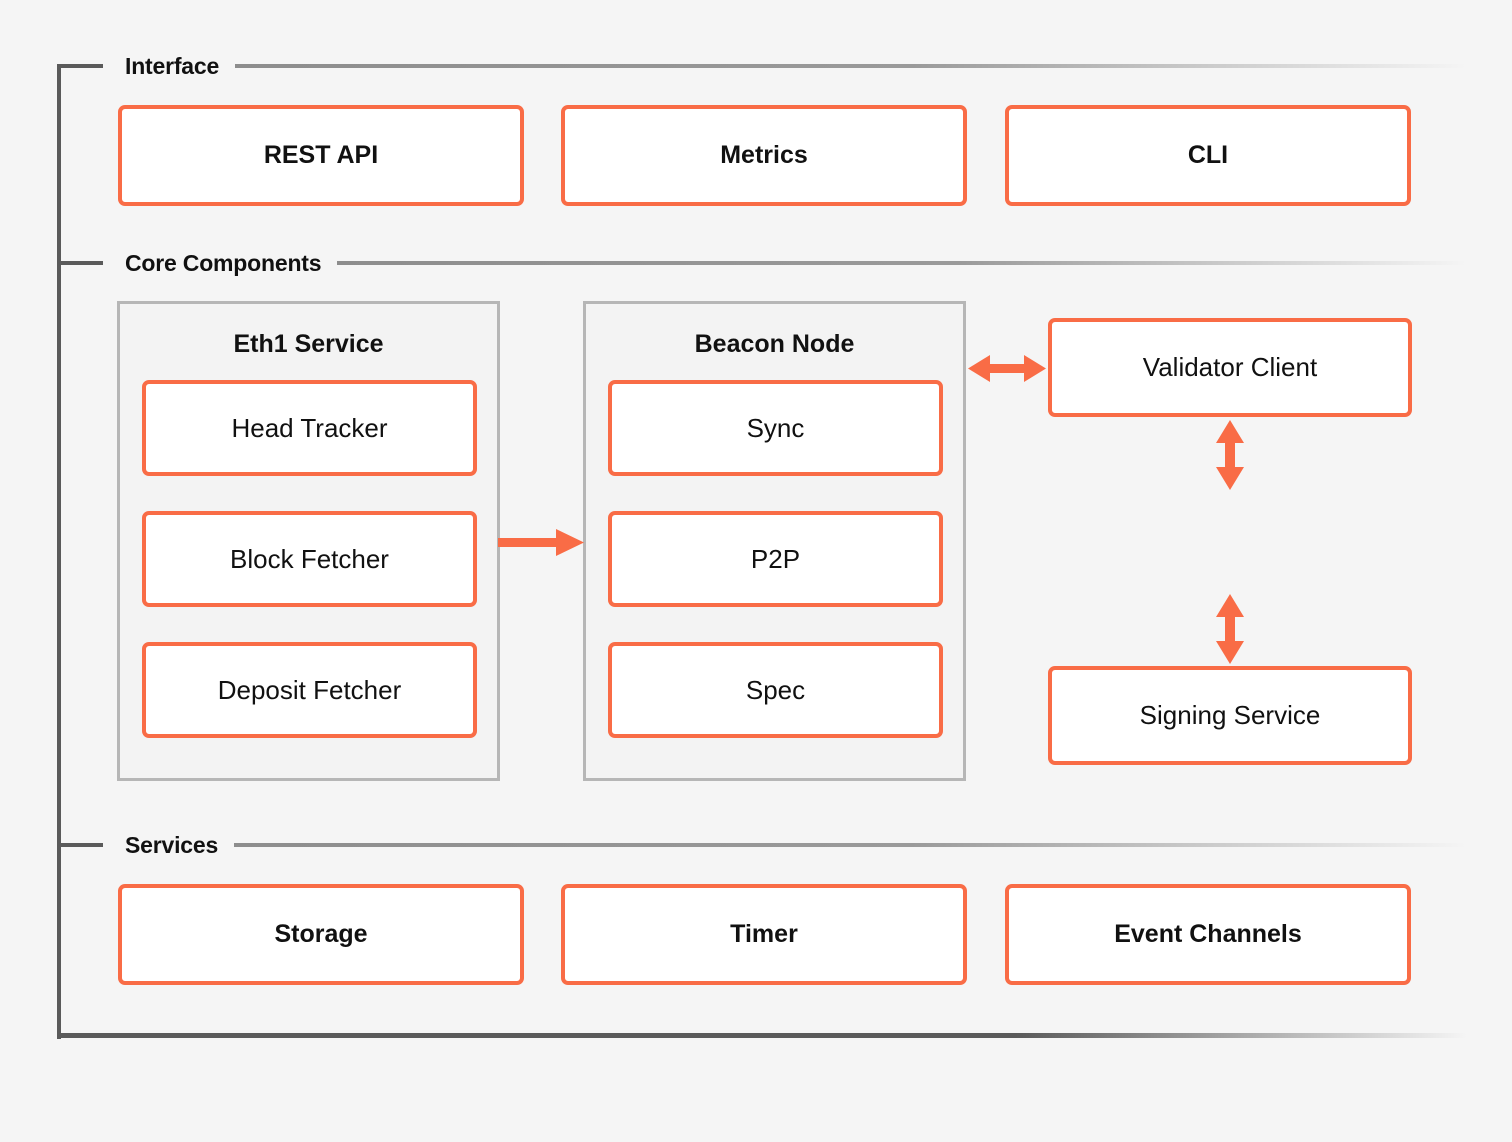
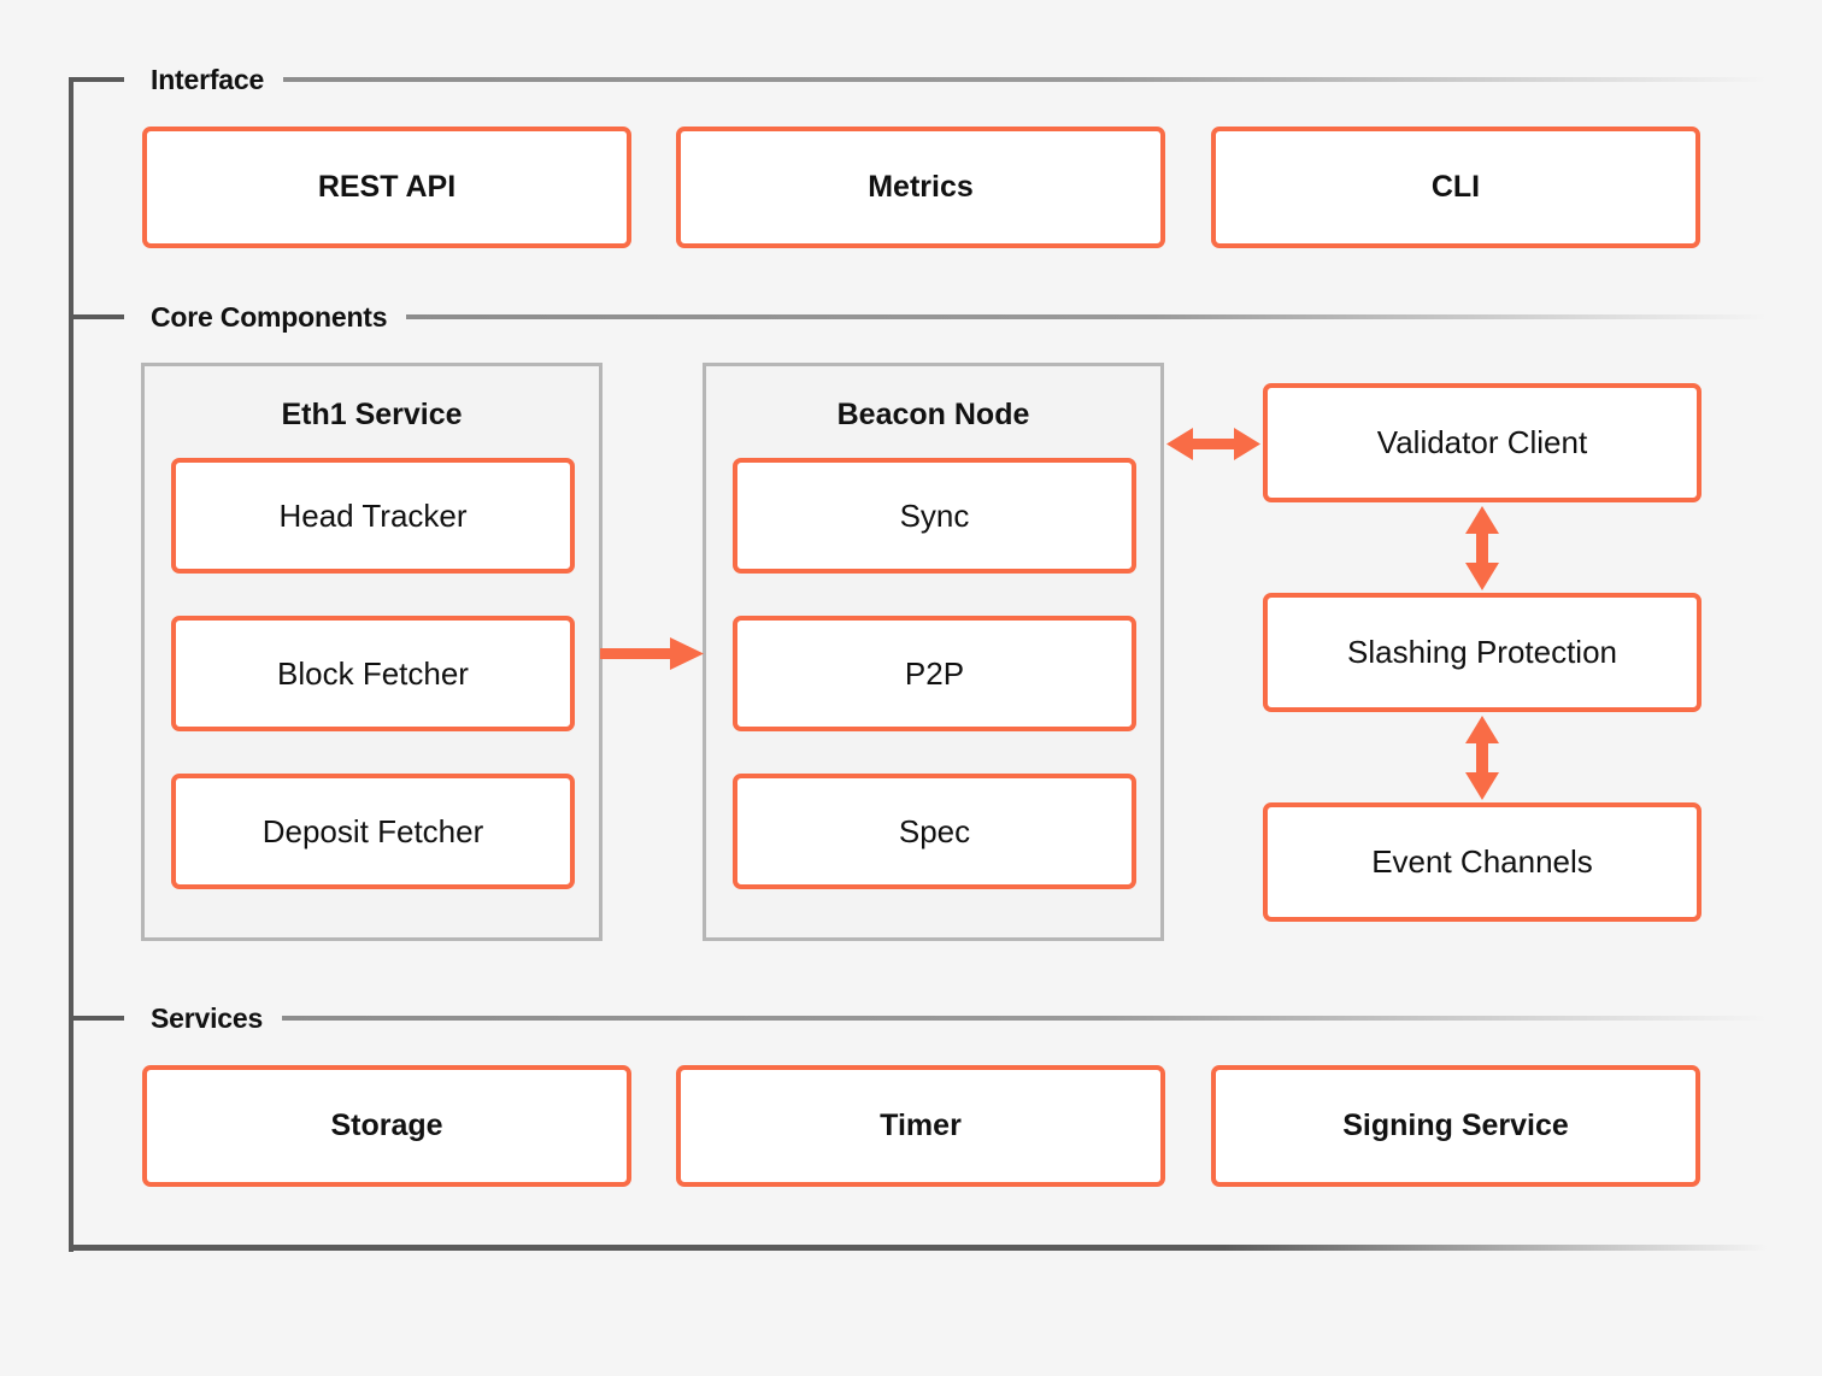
  Interface
  REST API
  Metrics
  CLI
  Core Components
  Eth1 Service
  Head Tracker
  Block Fetcher
  Deposit Fetcher
  Beacon Node
  Sync
  P2P
  Spec
  Validator Client
+ Slashing Protection
- Signing Service
+ Event Channels
  Services
  Storage
  Timer
- Event Channels
+ Signing Service
